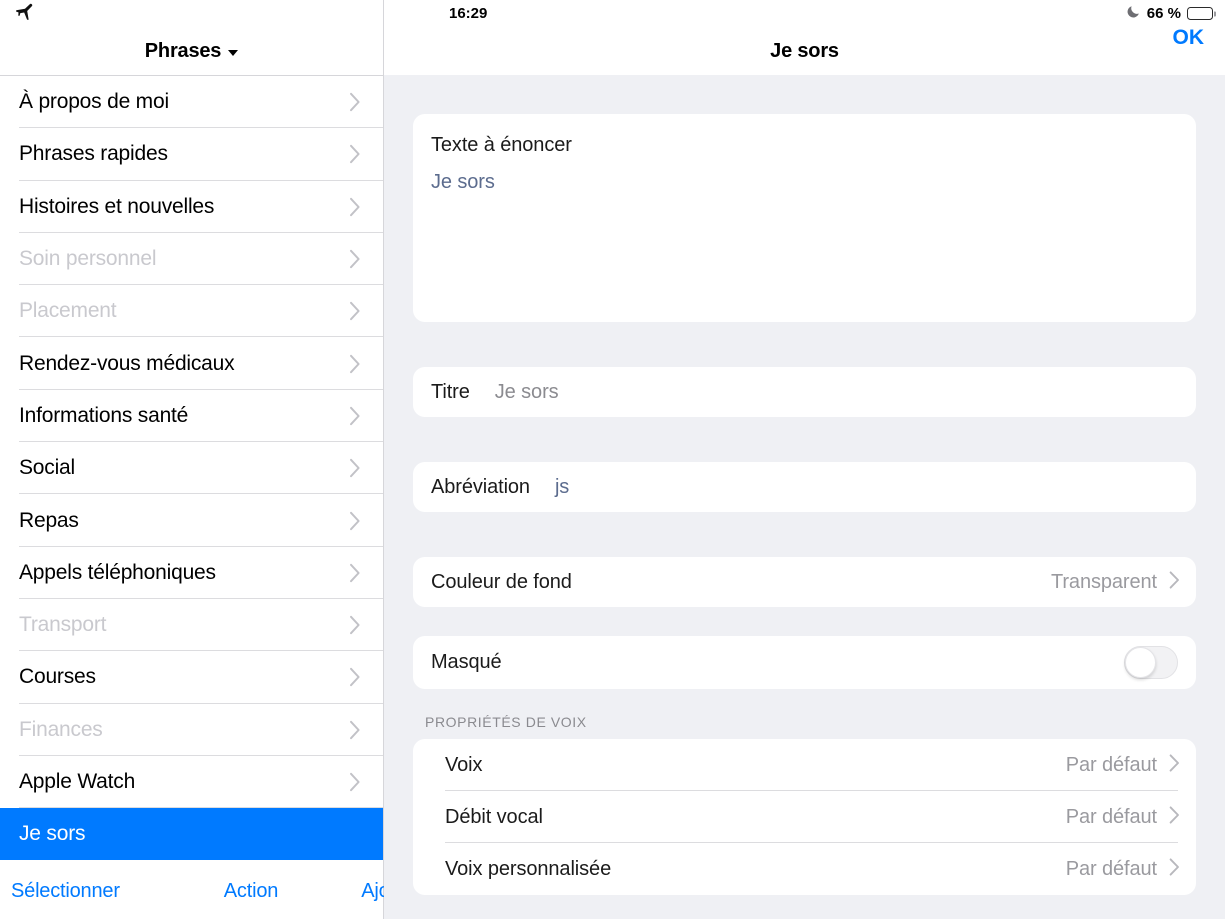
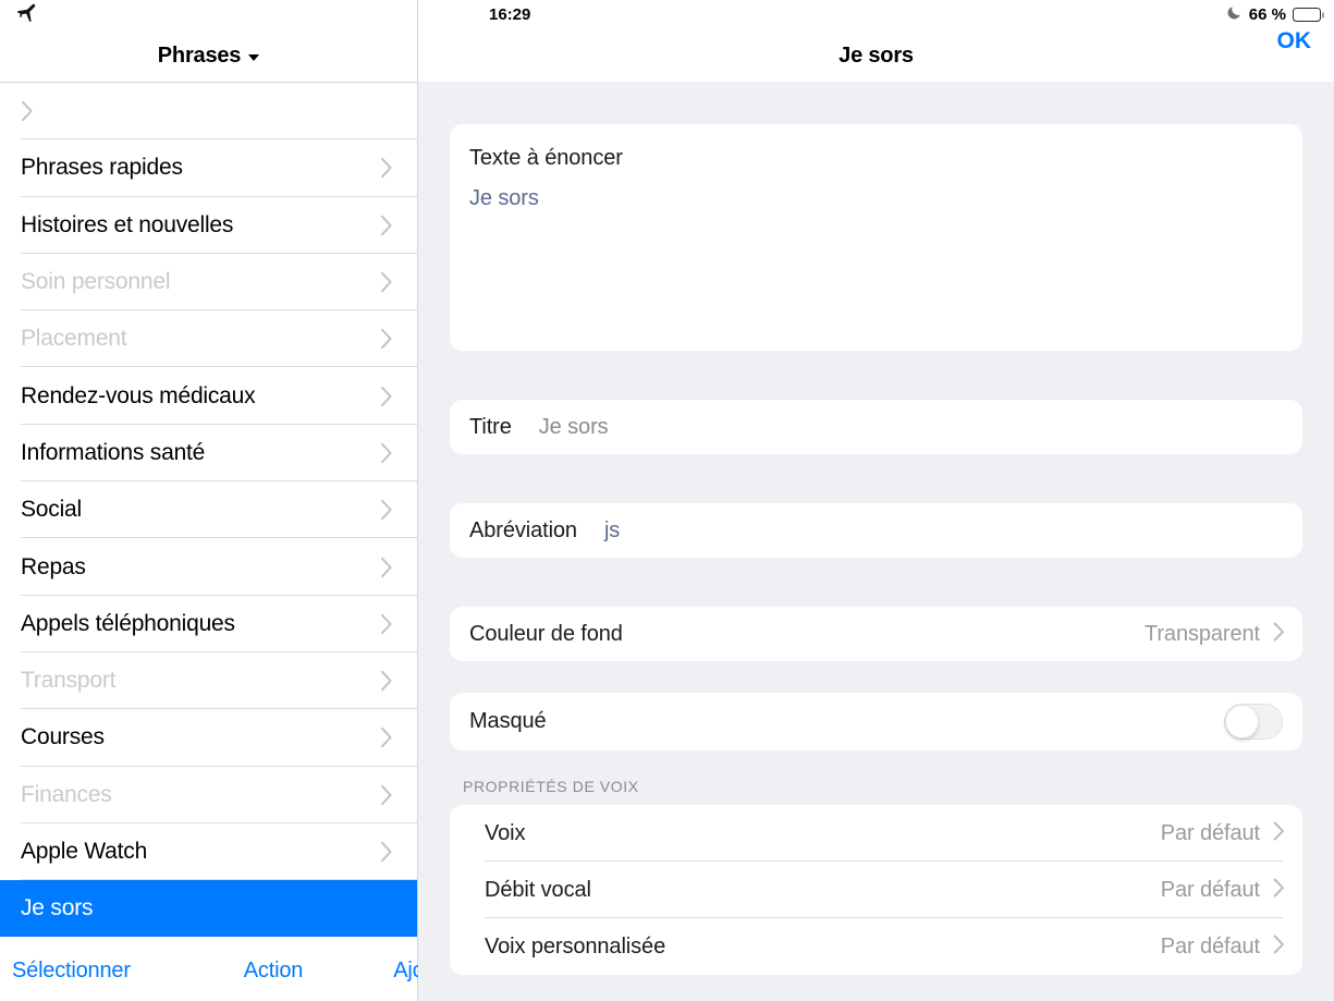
  Phrases
- À propos de moi
  Phrases rapides
  Histoires et nouvelles
  Soin personnel
  Placement
  Rendez-vous médicaux
  Informations santé
  Social
  Repas
  Appels téléphoniques
  Transport
  Courses
  Finances
  Apple Watch
  Je sors
  Sélectionner
  Action
  16:29
  66 %
  Je sors
  OK
  Texte à énoncer
  Je sors
  Titre
  Je sors
  Abréviation
  js
  Couleur de fond
  Transparent
  Masqué
  PROPRIÉTÉS DE VOIX
  Voix
  Par défaut
  Débit vocal
  Par défaut
  Voix personnalisée
  Par défaut
